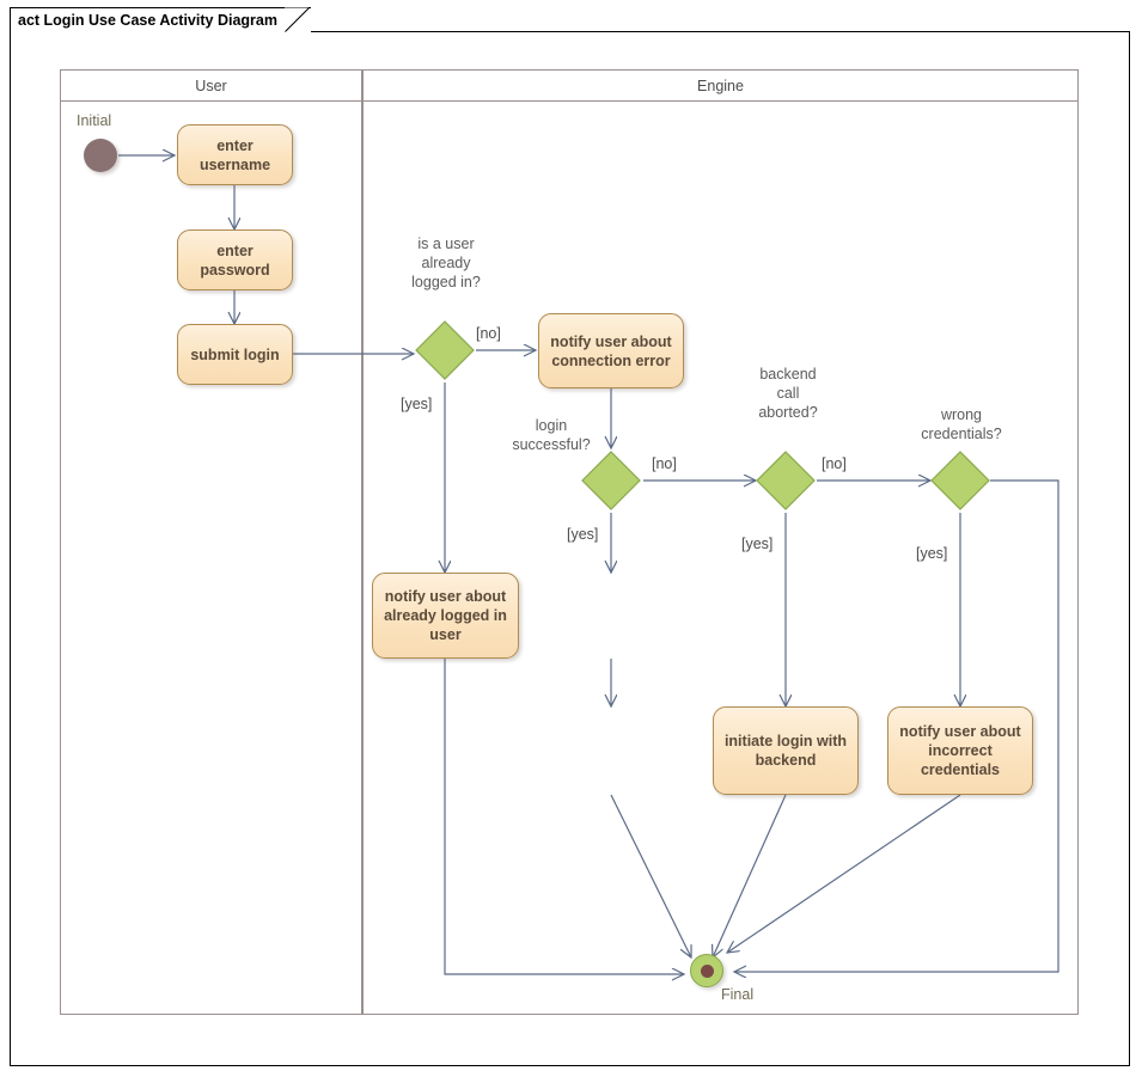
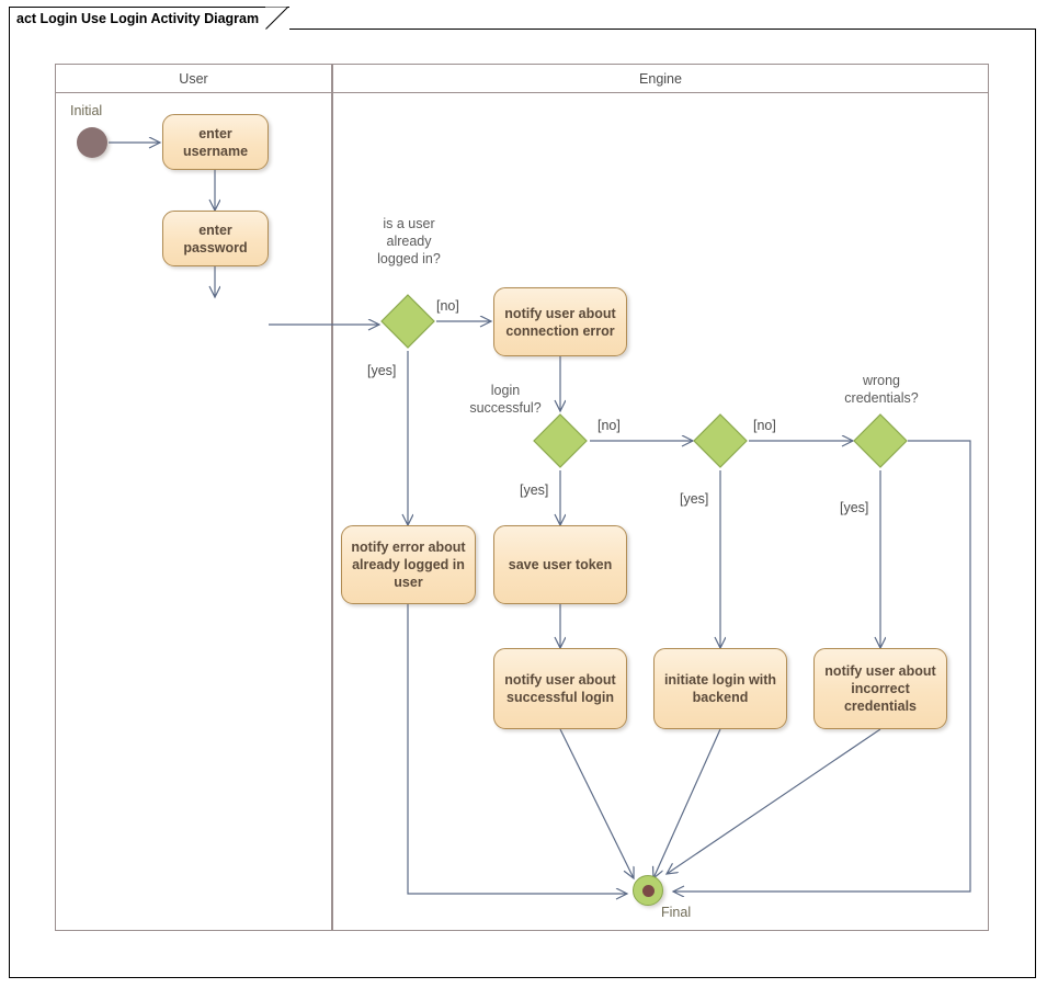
- act Login Use Case Activity Diagram
+ act Login Use Login Activity Diagram
  User
  Engine
  Initial
  enter username
  enter password
- submit login
  notify user about connection error
- notify user about already logged in user
+ notify error about already logged in user
+ save user token
+ notify user about successful login
  initiate login with backend
  notify user about incorrect credentials
  Final
  is a user
  already
  logged in?
  login
  successful?
- backend
- call
- aborted?
  wrong
  credentials?
  [no]
  [yes]
  [no]
  [yes]
  [no]
  [yes]
  [yes]
